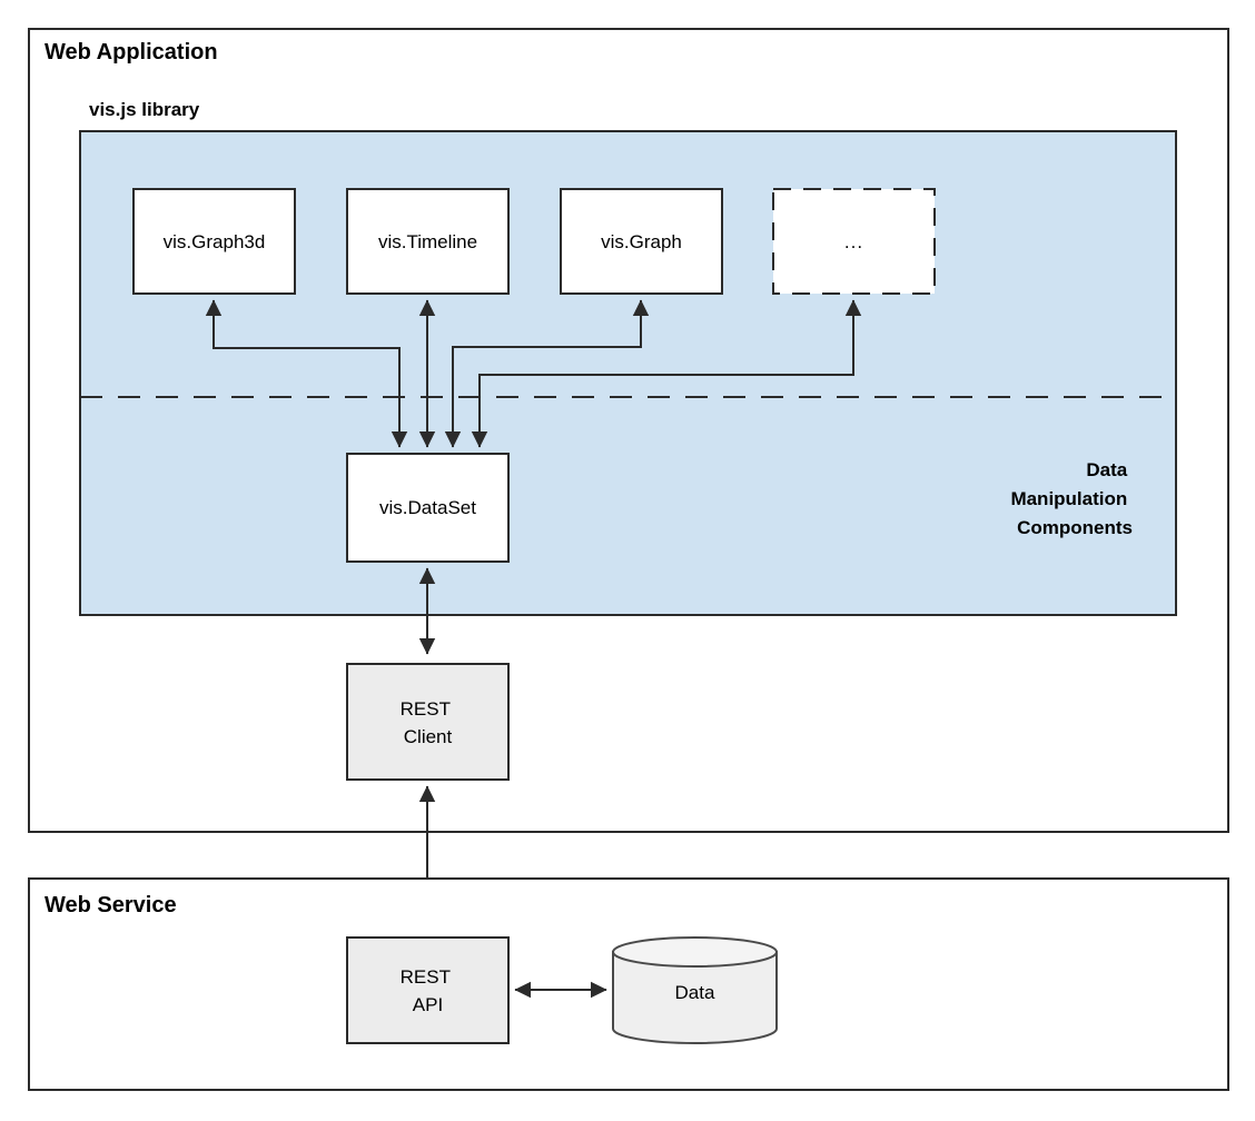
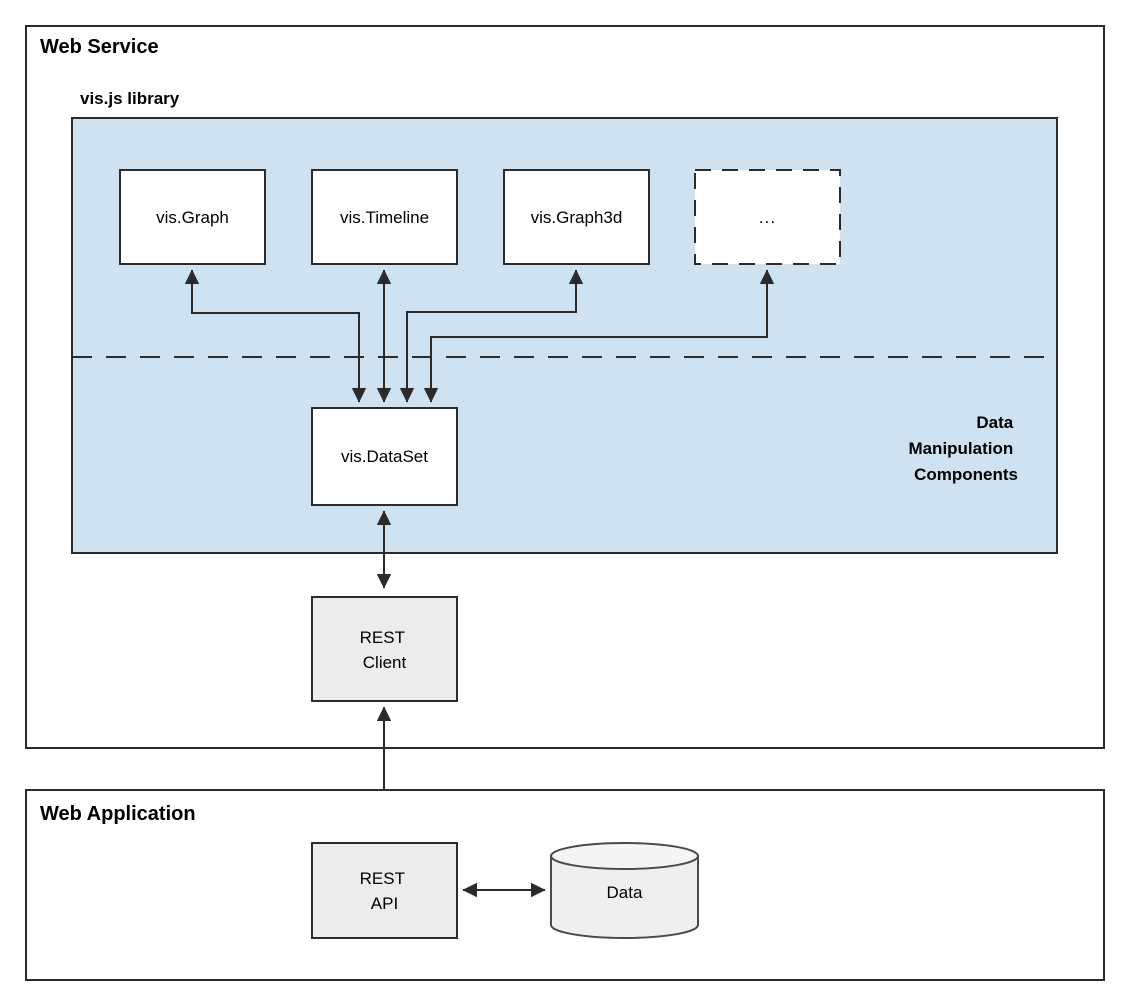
- Web Application
+ Web Service
  vis.js library
  Data Manipulation Components
- vis.Graph3d
+ vis.Graph
  vis.Timeline
- vis.Graph
+ vis.Graph3d
  ...
  vis.DataSet
  REST Client
- Web Service
+ Web Application
  REST API
  Data
